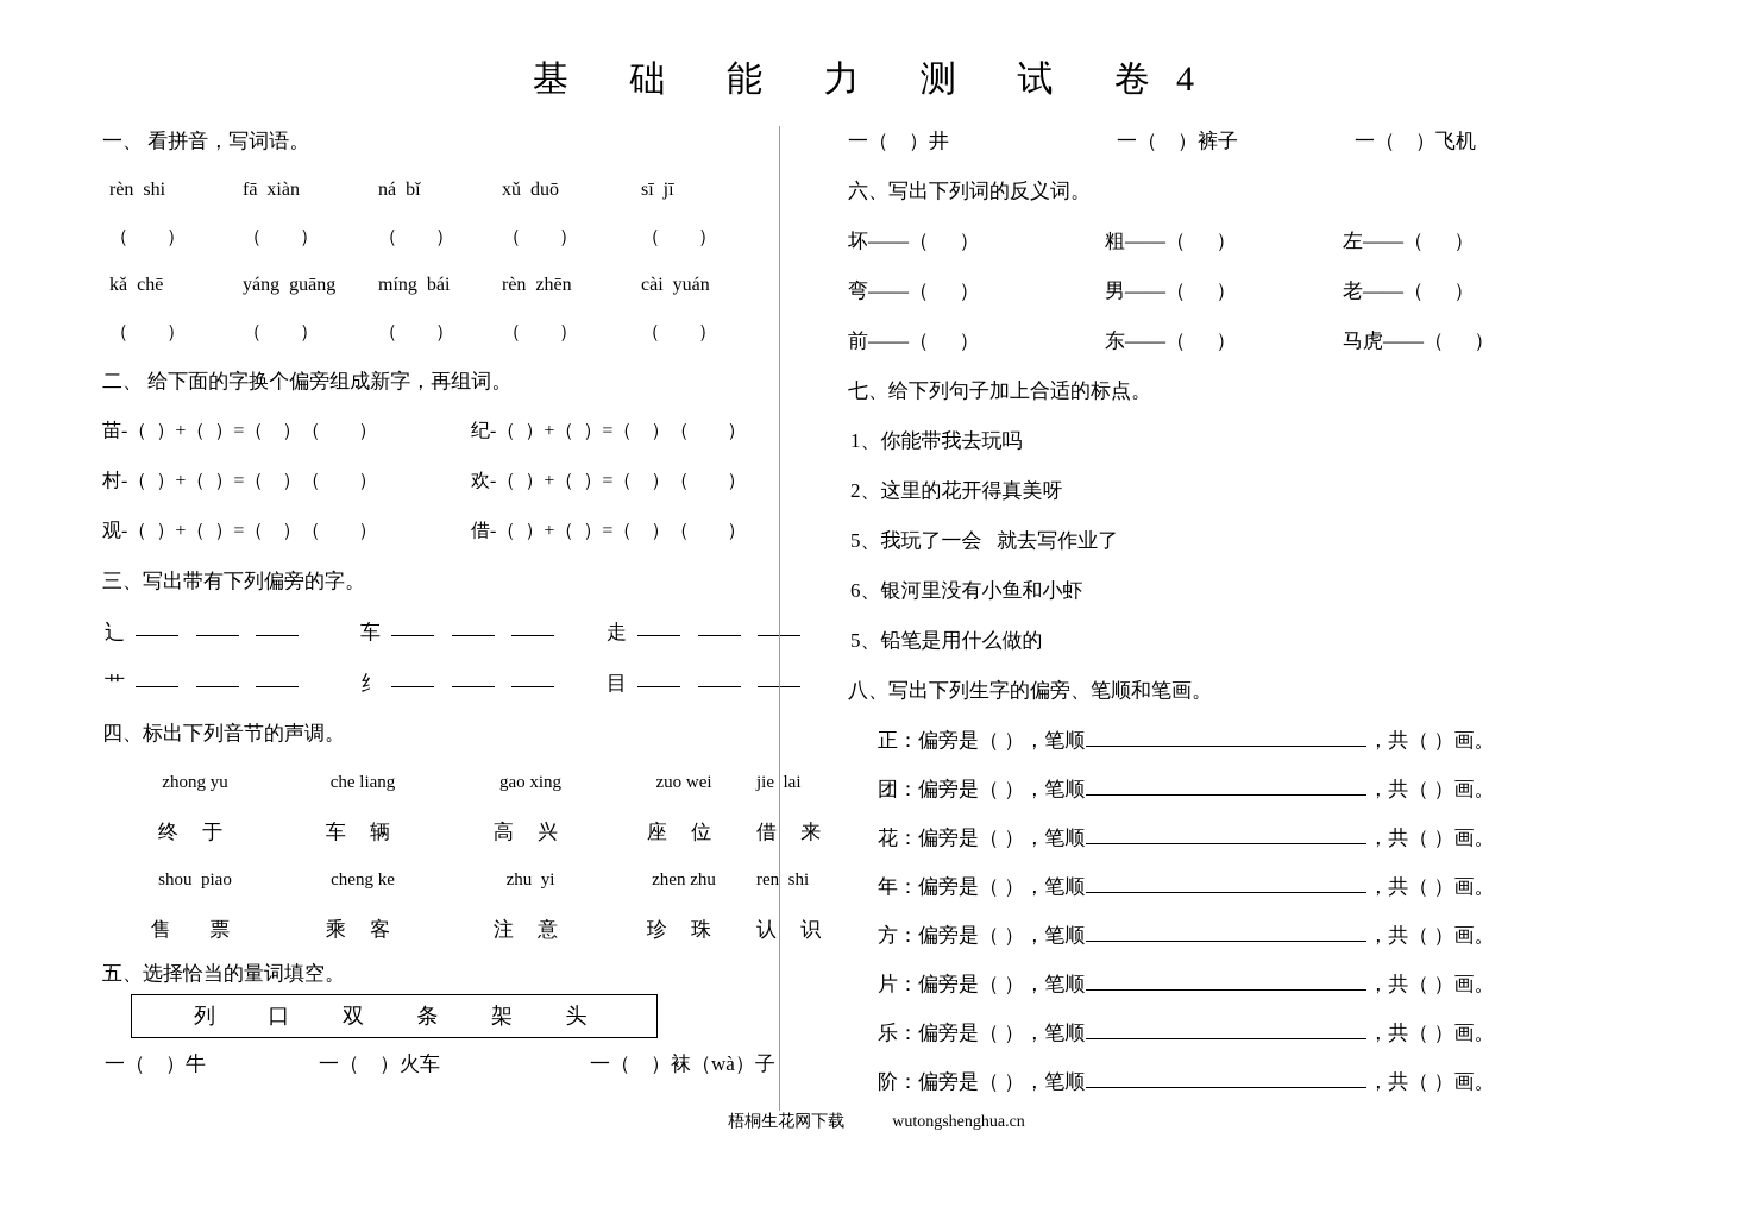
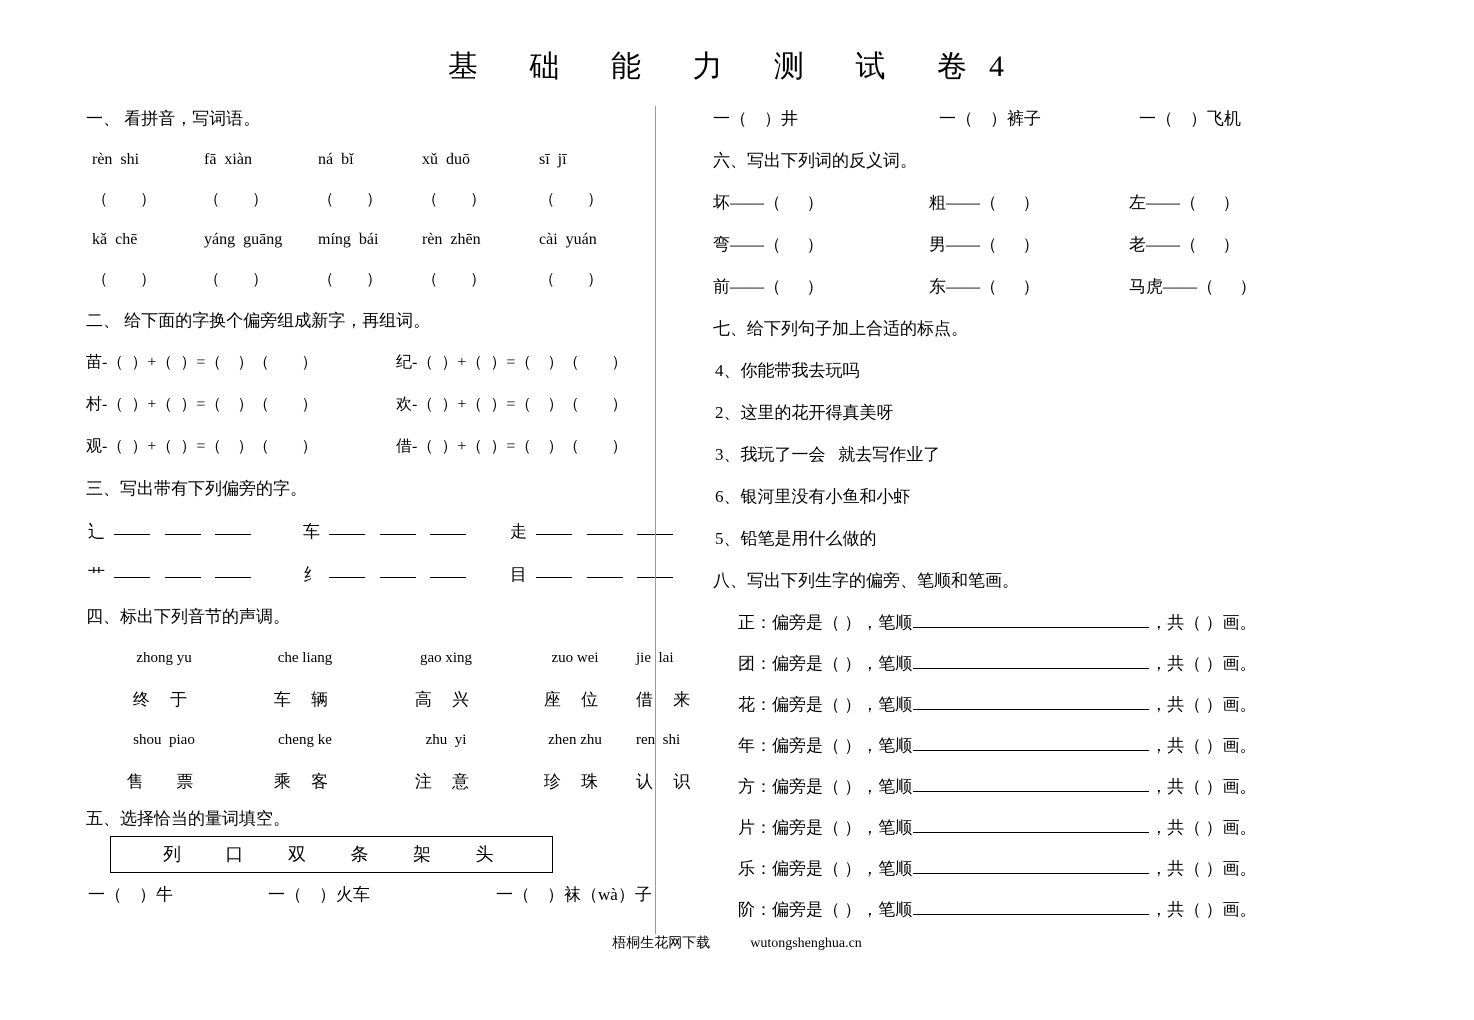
  基 础 能 力 测 试 卷4
  一、 看拼音，写词语。
  rèn shi
  fā xiàn
  ná bǐ
  xǔ duō
  sī jī
  （ ）
  （ ）
  （ ）
  （ ）
  （ ）
  kǎ chē
  yáng guāng
  míng bái
  rèn zhēn
  cài yuán
  （ ）
  （ ）
  （ ）
  （ ）
  （ ）
  二、 给下面的字换个偏旁组成新字，再组词。
  苗-（ ）+（ ）=（ ）（ ）
  纪-（ ）+（ ）=（ ）（ ）
  村-（ ）+（ ）=（ ）（ ）
  欢-（ ）+（ ）=（ ）（ ）
  观-（ ）+（ ）=（ ）（ ）
  借-（ ）+（ ）=（ ）（ ）
  三、写出带有下列偏旁的字。
  辶
  车
  走
  艹
  纟
  目
  四、标出下列音节的声调。
  zhong yu
  che liang
  gao xing
  zuo wei
  jie lai
  终 于
  车 辆
  高 兴
  座 位
  借 来
  shou piao
  cheng ke
  zhu yi
  zhen zhu
  ren shi
  售 票
  乘 客
  注 意
  珍 珠
  认 识
  五、选择恰当的量词填空。
  列 口 双 条 架 头
  一（ ）牛
  一（ ）火车
  一（ ）袜（wà）子
  一（ ）井
  一（ ）裤子
  一（ ）飞机
  六、写出下列词的反义词。
  坏——（ ）
  粗——（ ）
  左——（ ）
  弯——（ ）
  男——（ ）
  老——（ ）
  前——（ ）
  东——（ ）
  马虎——（ ）
  七、给下列句子加上合适的标点。
- 1、你能带我去玩吗
+ 4、你能带我去玩吗
  2、这里的花开得真美呀
- 5、我玩了一会 就去写作业了
+ 3、我玩了一会 就去写作业了
  6、银河里没有小鱼和小虾
  5、铅笔是用什么做的
  八、写出下列生字的偏旁、笔顺和笔画。
  正：偏旁是（ ），笔顺 ，共（ ）画。
  团：偏旁是（ ），笔顺 ，共（ ）画。
  花：偏旁是（ ），笔顺 ，共（ ）画。
  年：偏旁是（ ），笔顺 ，共（ ）画。
  方：偏旁是（ ），笔顺 ，共（ ）画。
  片：偏旁是（ ），笔顺 ，共（ ）画。
  乐：偏旁是（ ），笔顺 ，共（ ）画。
  阶：偏旁是（ ），笔顺 ，共（ ）画。
  梧桐生花网下载 wutongshenghua.cn
